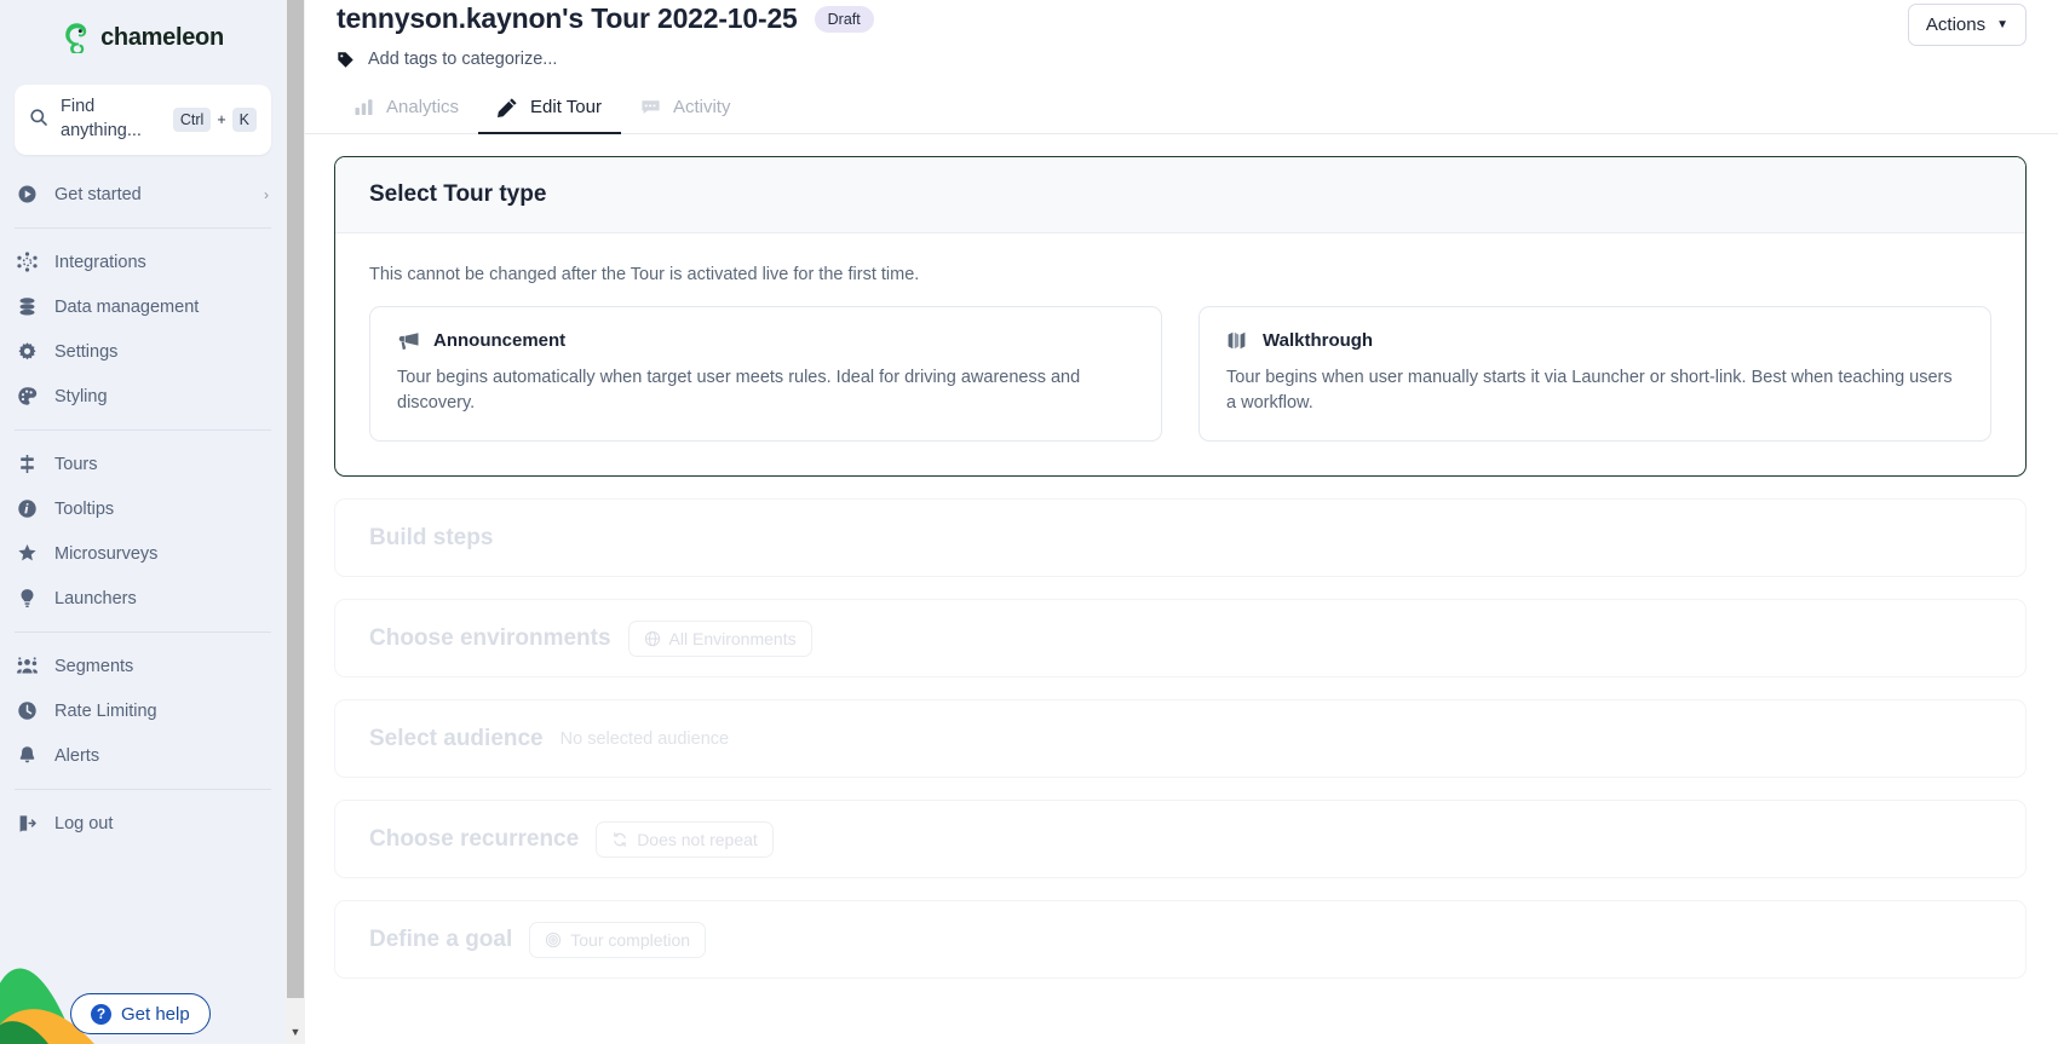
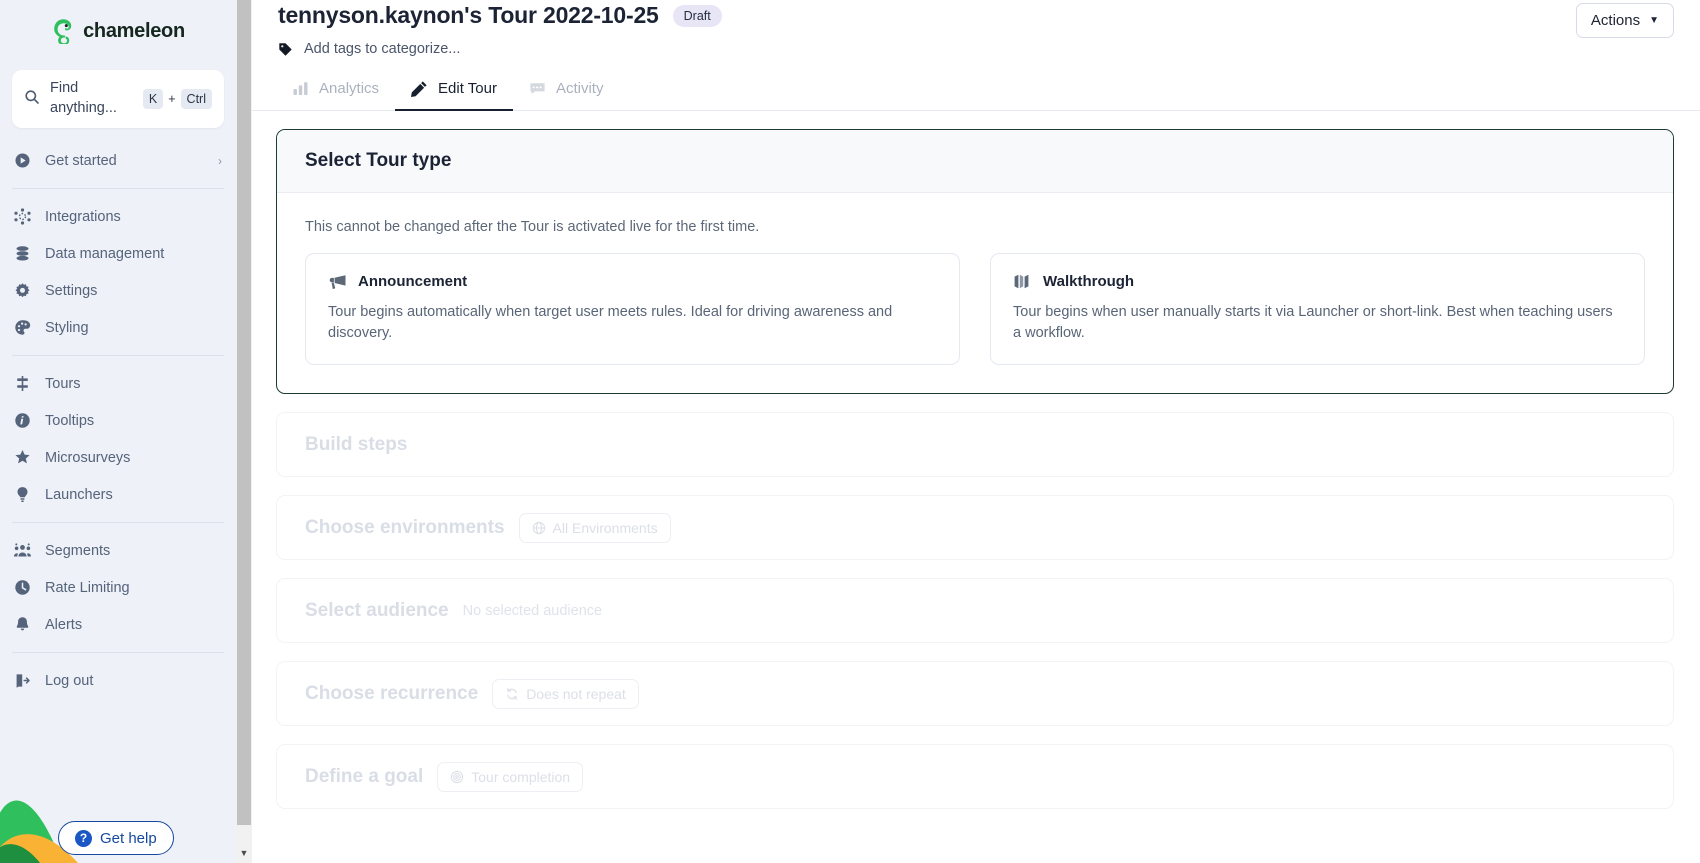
  chameleon
  Find anything...
- Ctrl
+ K
  +
- K
+ Ctrl
  Get started
  ›
  Integrations
  Data management
  Settings
  Styling
  Tours
  Tooltips
  Microsurveys
  Launchers
  Segments
  Rate Limiting
  Alerts
  Log out
  ?
  Get help
  ▼
  tennyson.kaynon's Tour 2022-10-25
  Draft
  Actions
  ▼
  Add tags to categorize...
  Analytics
  Edit Tour
  Activity
  Select Tour type
  This cannot be changed after the Tour is activated live for the first time.
  Announcement
  Tour begins automatically when target user meets rules. Ideal for driving awareness and discovery.
  Walkthrough
  Tour begins when user manually starts it via Launcher or short-link. Best when teaching users a workflow.
  Build steps
  Choose environments
  All Environments
  Select audience
  No selected audience
  Choose recurrence
  Does not repeat
  Define a goal
  Tour completion
